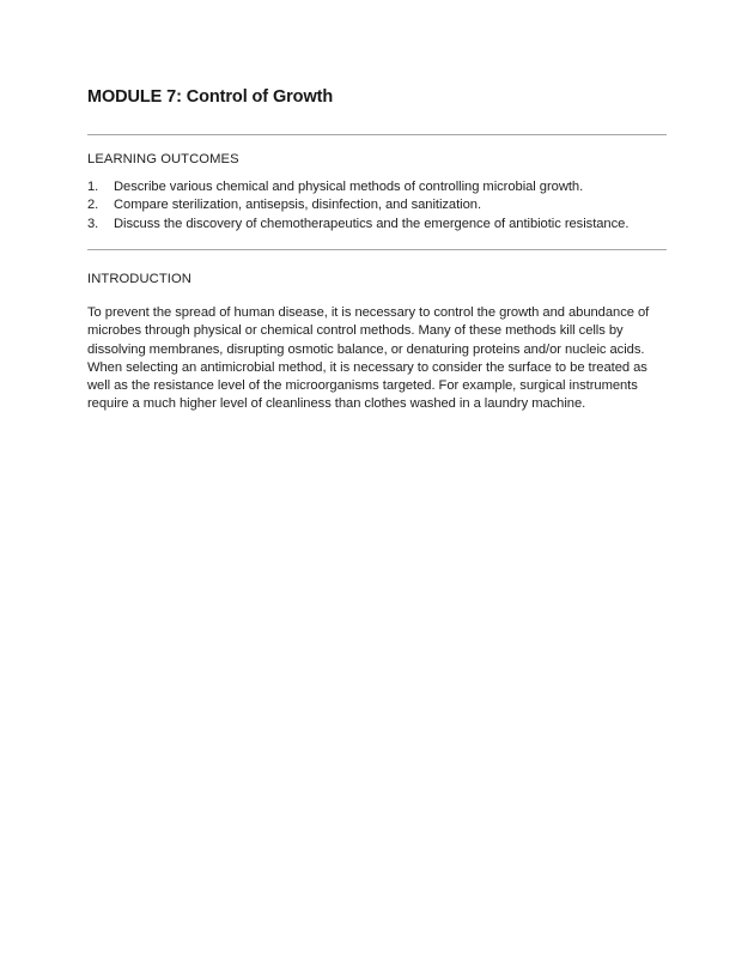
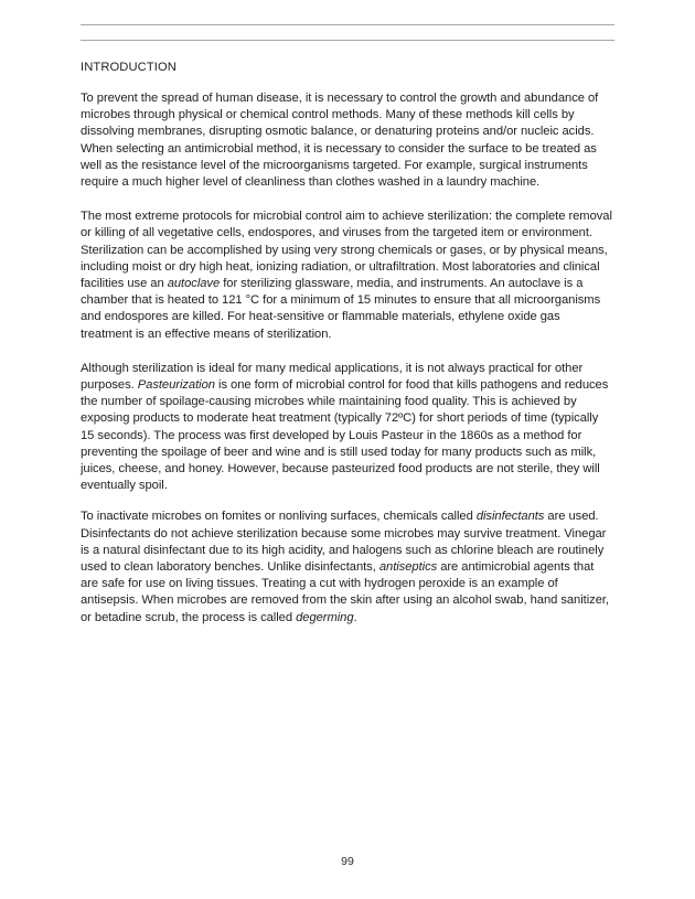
- MODULE 7: Control of Growth
- LEARNING OUTCOMES
- 1.
- Describe various chemical and physical methods of controlling microbial growth.
- 2.
- Compare sterilization, antisepsis, disinfection, and sanitization.
- 3.
- Discuss the discovery of chemotherapeutics and the emergence of antibiotic resistance.
  INTRODUCTION
  To prevent the spread of human disease, it is necessary to control the growth and abundance of microbes through physical or chemical control methods. Many of these methods kill cells by dissolving membranes, disrupting osmotic balance, or denaturing proteins and/or nucleic acids. When selecting an antimicrobial method, it is necessary to consider the surface to be treated as well as the resistance level of the microorganisms targeted. For example, surgical instruments require a much higher level of cleanliness than clothes washed in a laundry machine.
+ The most extreme protocols for microbial control aim to achieve sterilization: the complete removal or killing of all vegetative cells, endospores, and viruses from the targeted item or environment. Sterilization can be accomplished by using very strong chemicals or gases, or by physical means, including moist or dry high heat, ionizing radiation, or ultrafiltration. Most laboratories and clinical facilities use an autoclave for sterilizing glassware, media, and instruments. An autoclave is a chamber that is heated to 121 °C for a minimum of 15 minutes to ensure that all microorganisms and endospores are killed. For heat-sensitive or flammable materials, ethylene oxide gas treatment is an effective means of sterilization.
+ Although sterilization is ideal for many medical applications, it is not always practical for other purposes. Pasteurization is one form of microbial control for food that kills pathogens and reduces the number of spoilage-causing microbes while maintaining food quality. This is achieved by exposing products to moderate heat treatment (typically 72ºC) for short periods of time (typically 15 seconds). The process was first developed by Louis Pasteur in the 1860s as a method for preventing the spoilage of beer and wine and is still used today for many products such as milk, juices, cheese, and honey. However, because pasteurized food products are not sterile, they will eventually spoil.
+ To inactivate microbes on fomites or nonliving surfaces, chemicals called disinfectants are used. Disinfectants do not achieve sterilization because some microbes may survive treatment. Vinegar is a natural disinfectant due to its high acidity, and halogens such as chlorine bleach are routinely used to clean laboratory benches. Unlike disinfectants, antiseptics are antimicrobial agents that are safe for use on living tissues. Treating a cut with hydrogen peroxide is an example of antisepsis. When microbes are removed from the skin after using an alcohol swab, hand sanitizer, or betadine scrub, the process is called degerming.
+ 99
